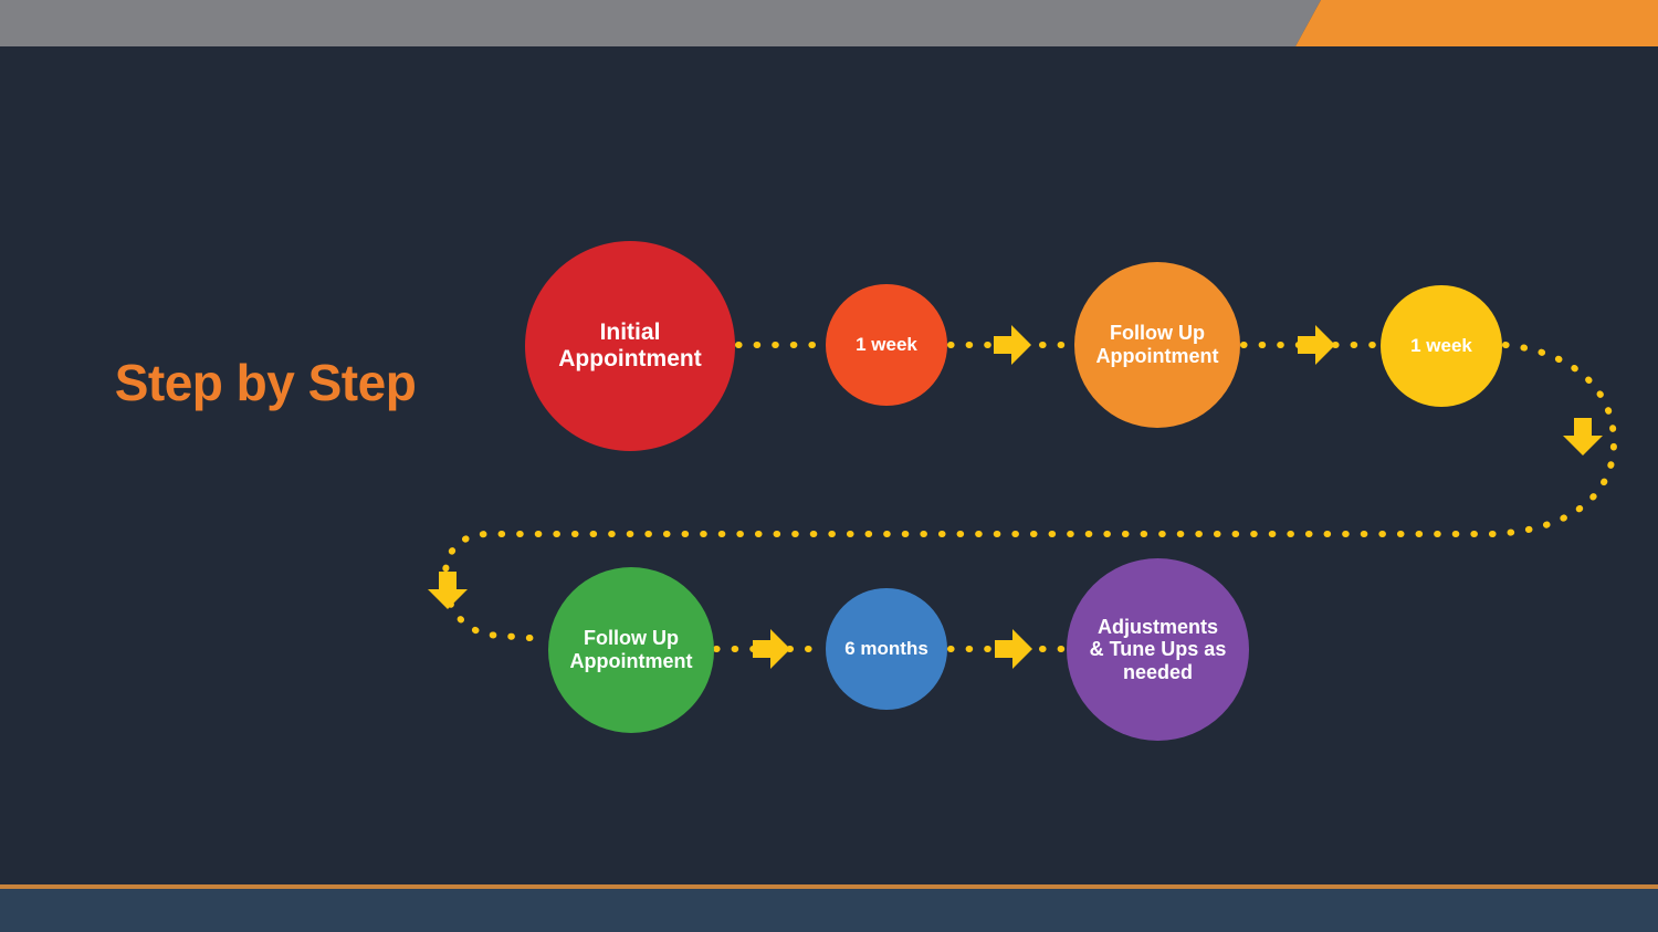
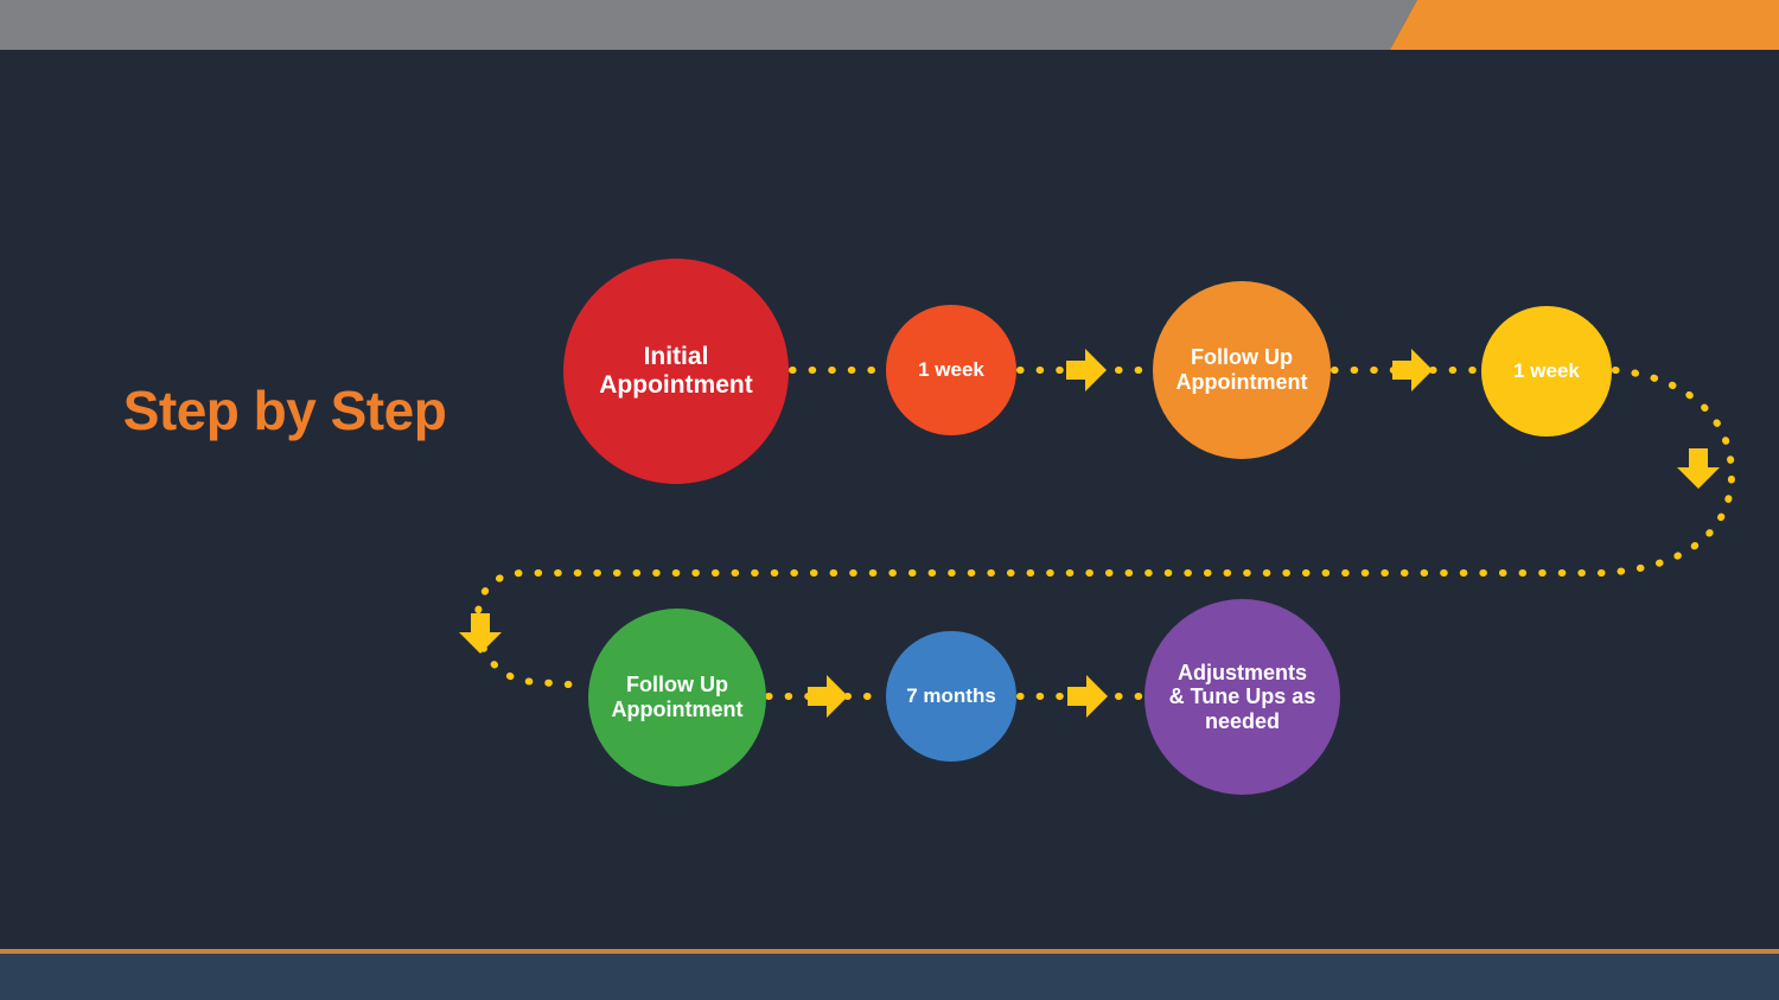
  Step by Step
  Initial
  Appointment
  1 week
  Follow Up
  Appointment
  1 week
  Follow Up
  Appointment
- 6 months
+ 7 months
  Adjustments
  & Tune Ups as
  needed
